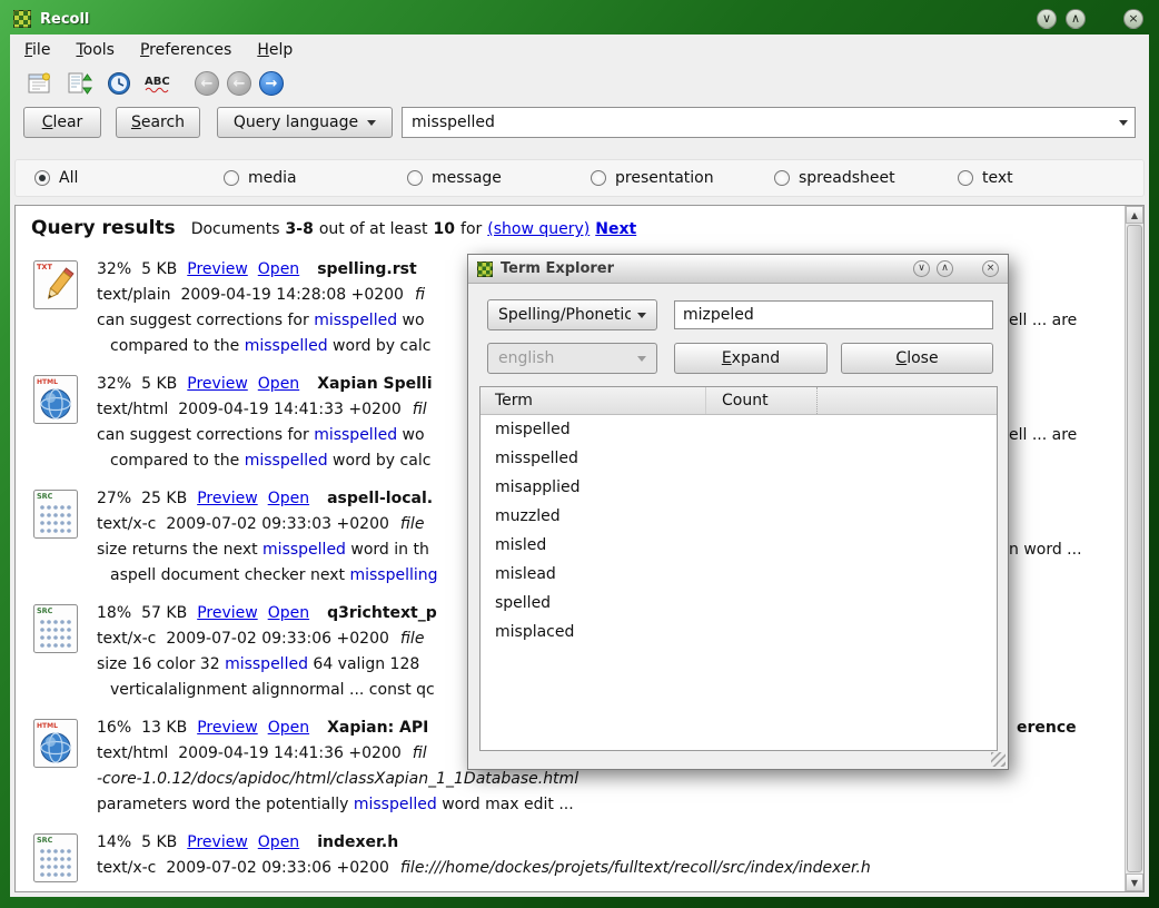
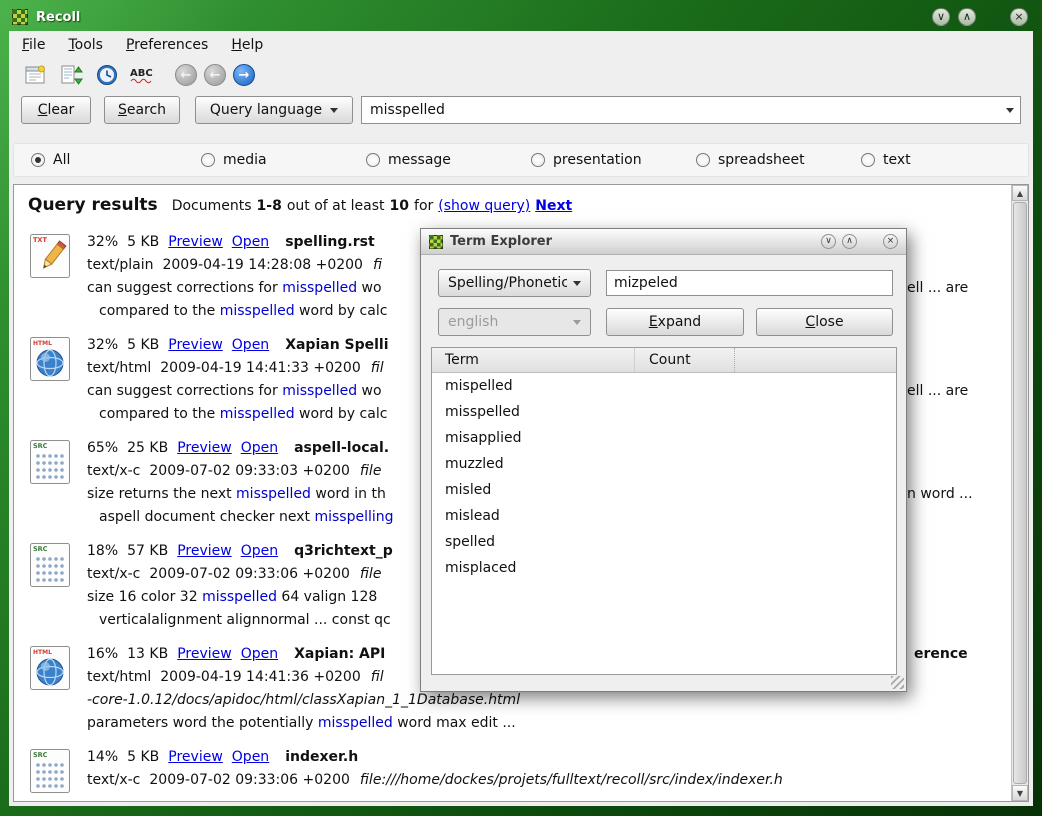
  Recoll
  ∨
  ∧
  ×
  File
  Tools
  Preferences
  Help
  ABC
  ←
  ←
  →
  Clear
  Search
  Query language
  misspelled
  All
  media
  message
  presentation
  spreadsheet
  text
  Query results
  Documents
- 3-8
+ 1-8
  out of at least
  10
  for
  (show query)
  Next
  TXT
  32% 5 KB Preview Open spelling.rst
  text/plain 2009-04-19 14:28:08 +0200 fi
  can suggest corrections for misspelled wo
  ell ... are
  compared to the misspelled word by calc
  32% 5 KB Preview Open Xapian Spelli
  text/html 2009-04-19 14:41:33 +0200 fil
  can suggest corrections for misspelled wo
  ell ... are
  compared to the misspelled word by calc
  SRC
- 27% 25 KB Preview Open aspell-local.
+ 65% 25 KB Preview Open aspell-local.
  text/x-c 2009-07-02 09:33:03 +0200 file
  size returns the next misspelled word in th
  n word ...
  aspell document checker next misspelling
  SRC
  18% 57 KB Preview Open q3richtext_p
  text/x-c 2009-07-02 09:33:06 +0200 file
  size 16 color 32 misspelled 64 valign 128
  verticalalignment alignnormal ... const qc
  16% 13 KB Preview Open Xapian: API
  erence
  text/html 2009-04-19 14:41:36 +0200 fil
  -core-1.0.12/docs/apidoc/html/classXapian_1_1Database.html
  parameters word the potentially misspelled word max edit ...
  SRC
  14% 5 KB Preview Open indexer.h
  text/x-c 2009-07-02 09:33:06 +0200 file:///home/dockes/projets/fulltext/recoll/src/index/indexer.h
  ▲
  ▼
  Term Explorer
  ∨
  ∧
  ×
  Spelling/Phonetic
  mizpeled
  english
  Expand
  Close
  Term
  Count
  mispelled
  misspelled
  misapplied
  muzzled
  misled
  mislead
  spelled
  misplaced
